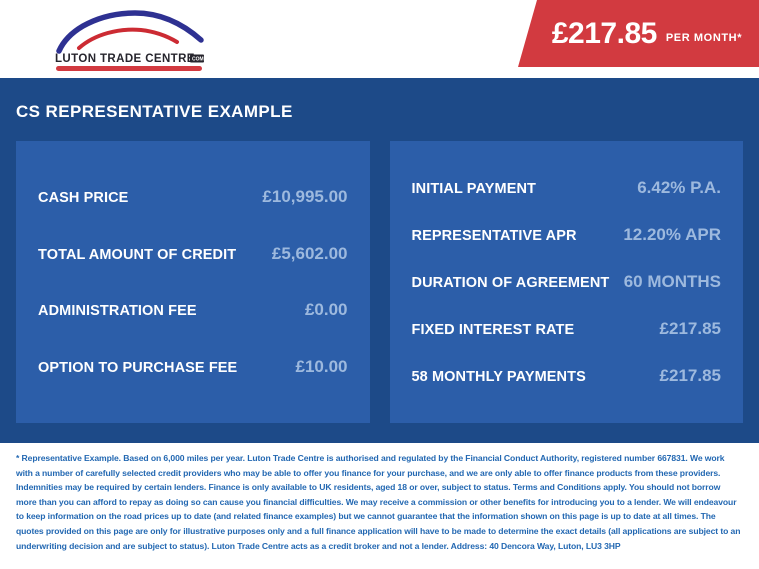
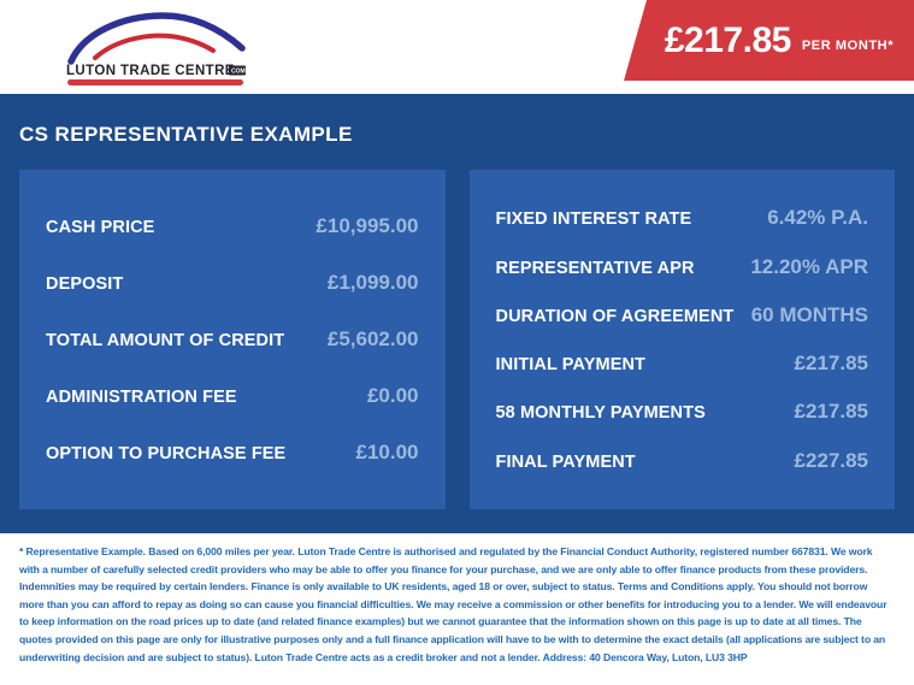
  LUTON TRADE CENTR
  £217.85
  PER MONTH*
  CS REPRESENTATIVE EXAMPLE
  CASH PRICE
  £10,995.00
+ DEPOSIT
+ £1,099.00
  TOTAL AMOUNT OF CREDIT
  £5,602.00
  ADMINISTRATION FEE
  £0.00
  OPTION TO PURCHASE FEE
  £10.00
- INITIAL PAYMENT
+ FIXED INTEREST RATE
  6.42% P.A.
  REPRESENTATIVE APR
  12.20% APR
  DURATION OF AGREEMENT
  60 MONTHS
- FIXED INTEREST RATE
+ INITIAL PAYMENT
  £217.85
  58 MONTHLY PAYMENTS
  £217.85
+ FINAL PAYMENT
+ £227.85
- * Representative Example. Based on 6,000 miles per year. Luton Trade Centre is authorised and regulated by the Financial Conduct Authority, registered number 667831. We work with a number of carefully selected credit providers who may be able to offer you finance for your purchase, and we are only able to offer finance products from these providers. Indemnities may be required by certain lenders. Finance is only available to UK residents, aged 18 or over, subject to status. Terms and Conditions apply. You should not borrow more than you can afford to repay as doing so can cause you financial difficulties. We may receive a commission or other benefits for introducing you to a lender. We will endeavour to keep information on the road prices up to date (and related finance examples) but we cannot guarantee that the information shown on this page is up to date at all times. The quotes provided on this page are only for illustrative purposes only and a full finance application will have to be made to determine the exact details (all applications are subject to an underwriting decision and are subject to status). Luton Trade Centre acts as a credit broker and not a lender. Address: 40 Dencora Way, Luton, LU3 3HP
+ * Representative Example. Based on 6,000 miles per year. Luton Trade Centre is authorised and regulated by the Financial Conduct Authority, registered number 667831. We work with a number of carefully selected credit providers who may be able to offer you finance for your purchase, and we are only able to offer finance products from these providers. Indemnities may be required by certain lenders. Finance is only available to UK residents, aged 18 or over, subject to status. Terms and Conditions apply. You should not borrow more than you can afford to repay as doing so can cause you financial difficulties. We may receive a commission or other benefits for introducing you to a lender. We will endeavour to keep information on the road prices up to date (and related finance examples) but we cannot guarantee that the information shown on this page is up to date at all times. The quotes provided on this page are only for illustrative purposes only and a full finance application will have to be with to determine the exact details (all applications are subject to an underwriting decision and are subject to status). Luton Trade Centre acts as a credit broker and not a lender. Address: 40 Dencora Way, Luton, LU3 3HP
